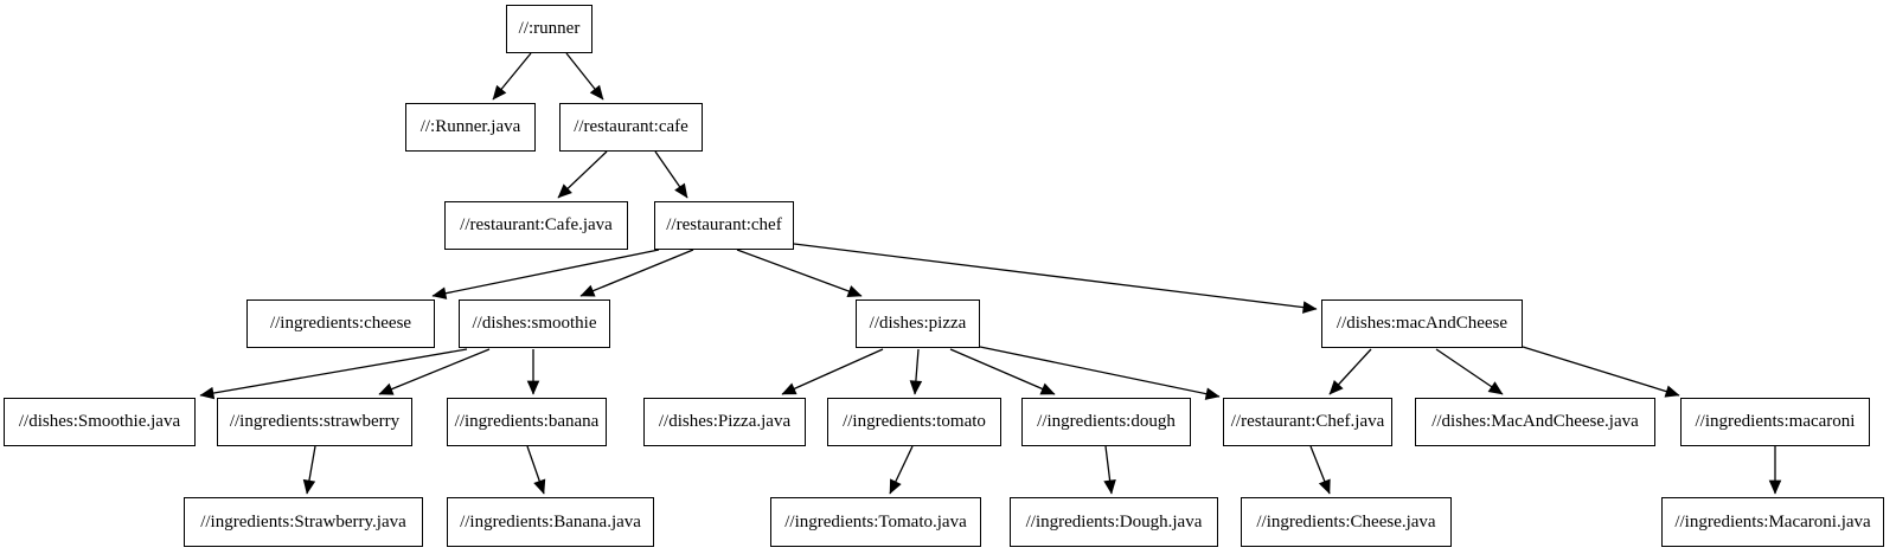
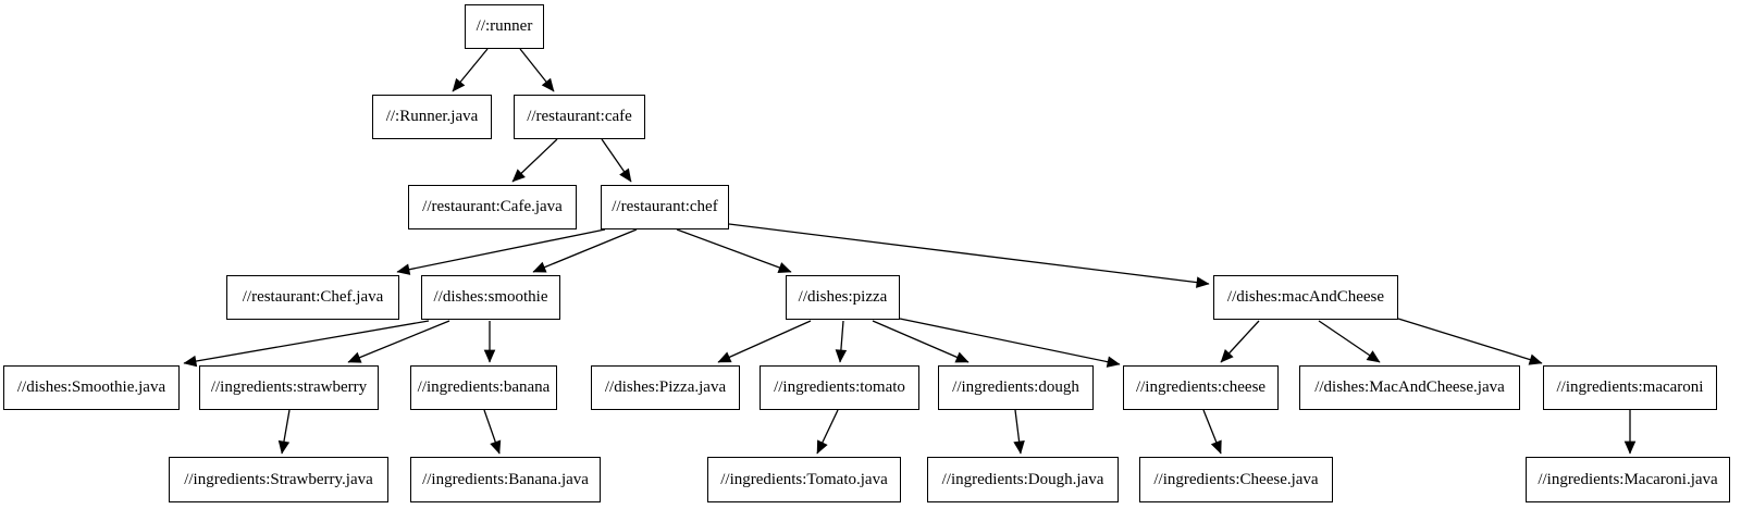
  //:runner
  //:Runner.java
  //restaurant:cafe
  //restaurant:Cafe.java
  //restaurant:chef
- //ingredients:cheese
+ //restaurant:Chef.java
  //dishes:smoothie
  //dishes:pizza
  //dishes:macAndCheese
  //dishes:Smoothie.java
  //ingredients:strawberry
  //ingredients:banana
  //dishes:Pizza.java
  //ingredients:tomato
  //ingredients:dough
- //restaurant:Chef.java
+ //ingredients:cheese
  //dishes:MacAndCheese.java
  //ingredients:macaroni
  //ingredients:Strawberry.java
  //ingredients:Banana.java
  //ingredients:Tomato.java
  //ingredients:Dough.java
  //ingredients:Cheese.java
  //ingredients:Macaroni.java
